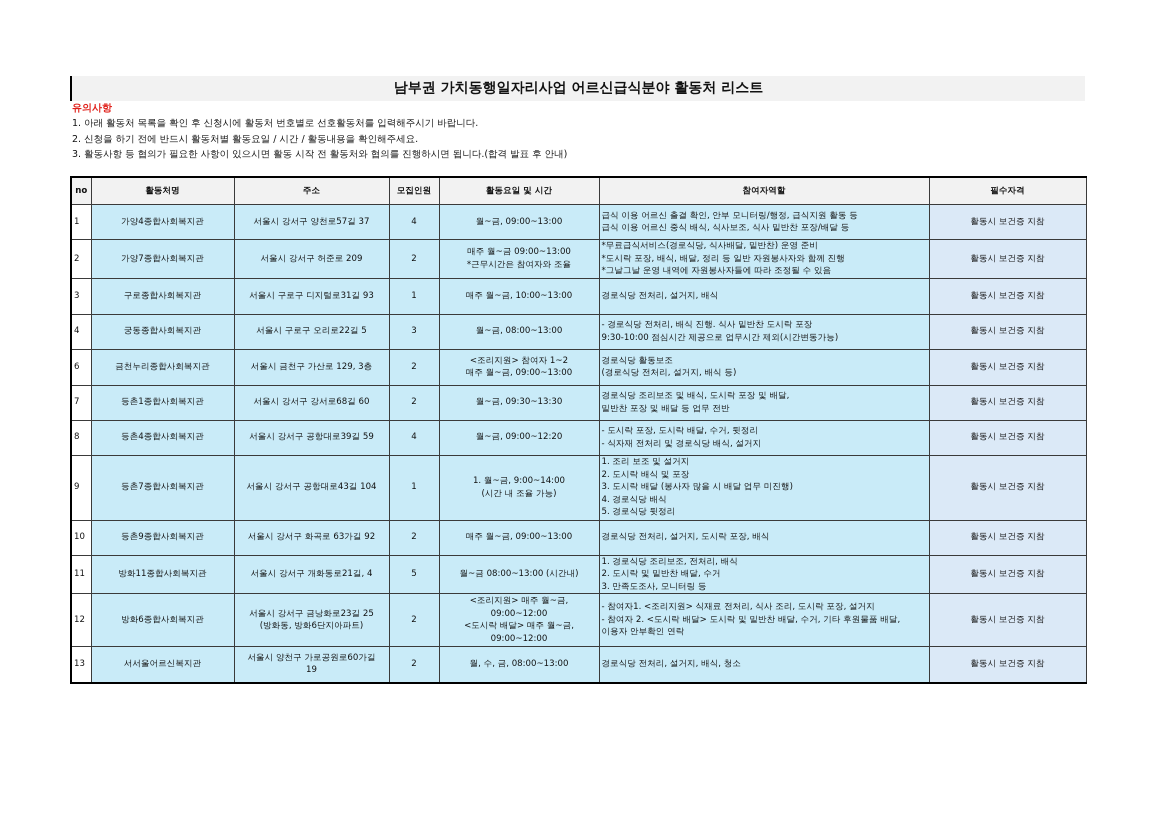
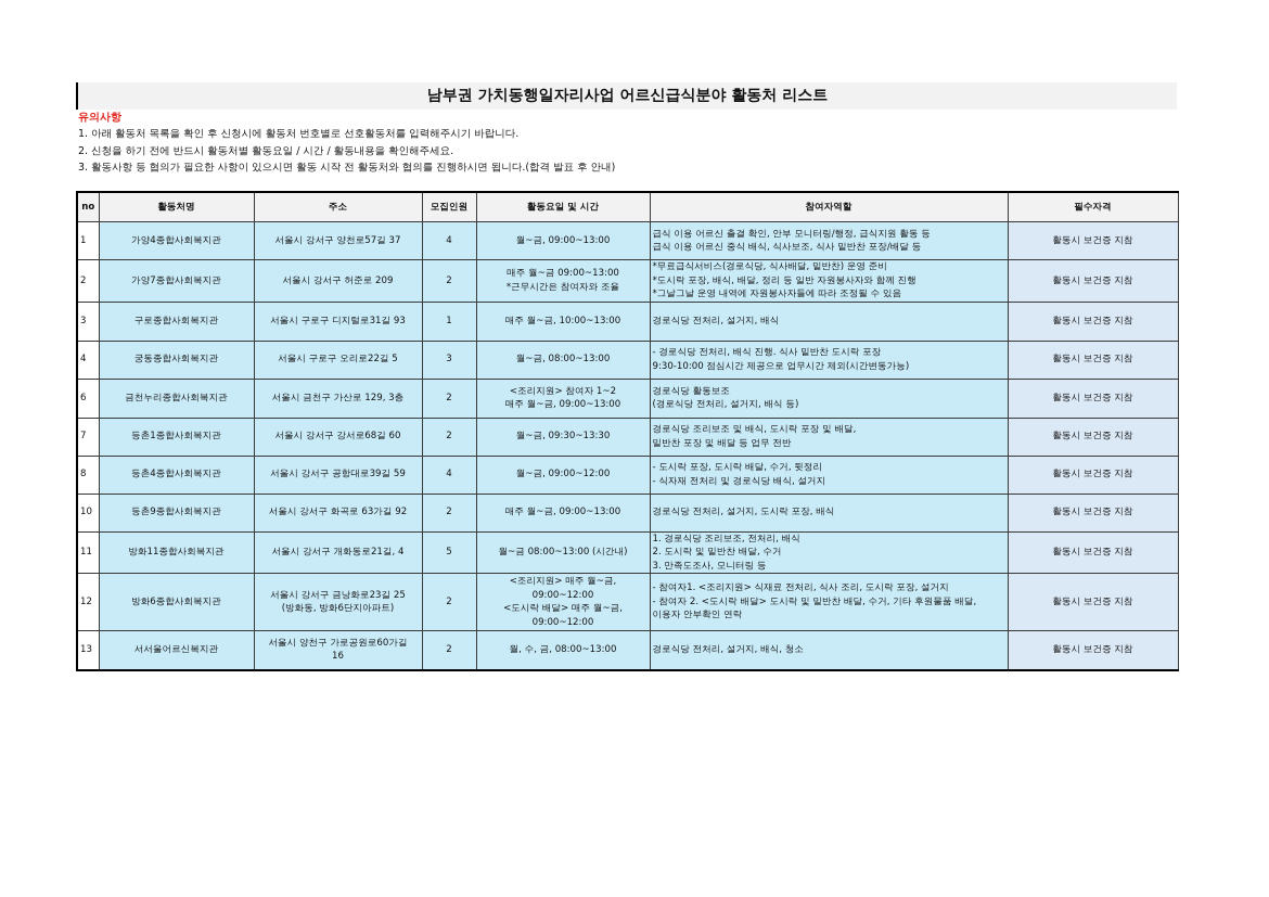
  남부권 가치동행일자리사업 어르신급식분야 활동처 리스트
  유의사항
  1. 아래 활동처 목록을 확인 후 신청시에 활동처 번호별로 선호활동처를 입력해주시기 바랍니다.
  2. 신청을 하기 전에 반드시 활동처별 활동요일 / 시간 / 활동내용을 확인해주세요.
  3. 활동사항 등 협의가 필요한 사항이 있으시면 활동 시작 전 활동처와 협의를 진행하시면 됩니다.(합격 발표 후 안내)
  no	활동처명	주소	모집인원	활동요일 및 시간	참여자역할	필수자격
  1	가양4종합사회복지관	서울시 강서구 양천로57길 37	4	월~금, 09:00~13:00	급식 이용 어르신 출결 확인, 안부 모니터링/행정, 급식지원 활동 등 급식 이용 어르신 중식 배식, 식사보조, 식사 밑반찬 포장/배달 등	활동시 보건증 지참
  2	가양7종합사회복지관	서울시 강서구 허준로 209	2	매주 월~금 09:00~13:00 *근무시간은 참여자와 조율	*무료급식서비스(경로식당, 식사배달, 밑반찬) 운영 준비 *도시락 포장, 배식, 배달, 정리 등 일반 자원봉사자와 함께 진행 *그날그날 운영 내역에 자원봉사자들에 따라 조정될 수 있음	활동시 보건증 지참
  3	구로종합사회복지관	서울시 구로구 디지털로31길 93	1	매주 월~금, 10:00~13:00	경로식당 전처리, 설거지, 배식	활동시 보건증 지참
  4	궁동종합사회복지관	서울시 구로구 오리로22길 5	3	월~금, 08:00~13:00	- 경로식당 전처리, 배식 진행. 식사 밑반찬 도시락 포장 9:30-10:00 점심시간 제공으로 업무시간 제외(시간변동가능)	활동시 보건증 지참
  6	금천누리종합사회복지관	서울시 금천구 가산로 129, 3층	2	<조리지원> 참여자 1~2 매주 월~금, 09:00~13:00	경로식당 활동보조 (경로식당 전처리, 설거지, 배식 등)	활동시 보건증 지참
  7	등촌1종합사회복지관	서울시 강서구 강서로68길 60	2	월~금, 09:30~13:30	경로식당 조리보조 및 배식, 도시락 포장 및 배달, 밑반찬 포장 및 배달 등 업무 전반	활동시 보건증 지참
- 8	등촌4종합사회복지관	서울시 강서구 공항대로39길 59	4	월~금, 09:00~12:20	- 도시락 포장, 도시락 배달, 수거, 뒷정리 - 식자재 전처리 및 경로식당 배식, 설거지	활동시 보건증 지참
+ 8	등촌4종합사회복지관	서울시 강서구 공항대로39길 59	4	월~금, 09:00~12:00	- 도시락 포장, 도시락 배달, 수거, 뒷정리 - 식자재 전처리 및 경로식당 배식, 설거지	활동시 보건증 지참
- 9	등촌7종합사회복지관	서울시 강서구 공항대로43길 104	1	1. 월~금, 9:00~14:00 (시간 내 조율 가능)	1. 조리 보조 및 설거지 2. 도시락 배식 및 포장 3. 도시락 배달 (봉사자 많을 시 배달 업무 미진행) 4. 경로식당 배식 5. 경로식당 뒷정리	활동시 보건증 지참
  10	등촌9종합사회복지관	서울시 강서구 화곡로 63가길 92	2	매주 월~금, 09:00~13:00	경로식당 전처리, 설거지, 도시락 포장, 배식	활동시 보건증 지참
  11	방화11종합사회복지관	서울시 강서구 개화동로21길, 4	5	월~금 08:00~13:00 (시간내)	1. 경로식당 조리보조, 전처리, 배식 2. 도시락 및 밑반찬 배달, 수거 3. 만족도조사, 모니터링 등	활동시 보건증 지참
  12	방화6종합사회복지관	서울시 강서구 금낭화로23길 25 (방화동, 방화6단지아파트)	2	<조리지원> 매주 월~금, 09:00~12:00 <도시락 배달> 매주 월~금, 09:00~12:00	- 참여자1. <조리지원> 식재료 전처리, 식사 조리, 도시락 포장, 설거지 - 참여자 2. <도시락 배달> 도시락 및 밑반찬 배달, 수거, 기타 후원물품 배달, 이용자 안부확인 연락	활동시 보건증 지참
- 13	서서울어르신복지관	서울시 양천구 가로공원로60가길 19	2	월, 수, 금, 08:00~13:00	경로식당 전처리, 설거지, 배식, 청소	활동시 보건증 지참
+ 13	서서울어르신복지관	서울시 양천구 가로공원로60가길 16	2	월, 수, 금, 08:00~13:00	경로식당 전처리, 설거지, 배식, 청소	활동시 보건증 지참
